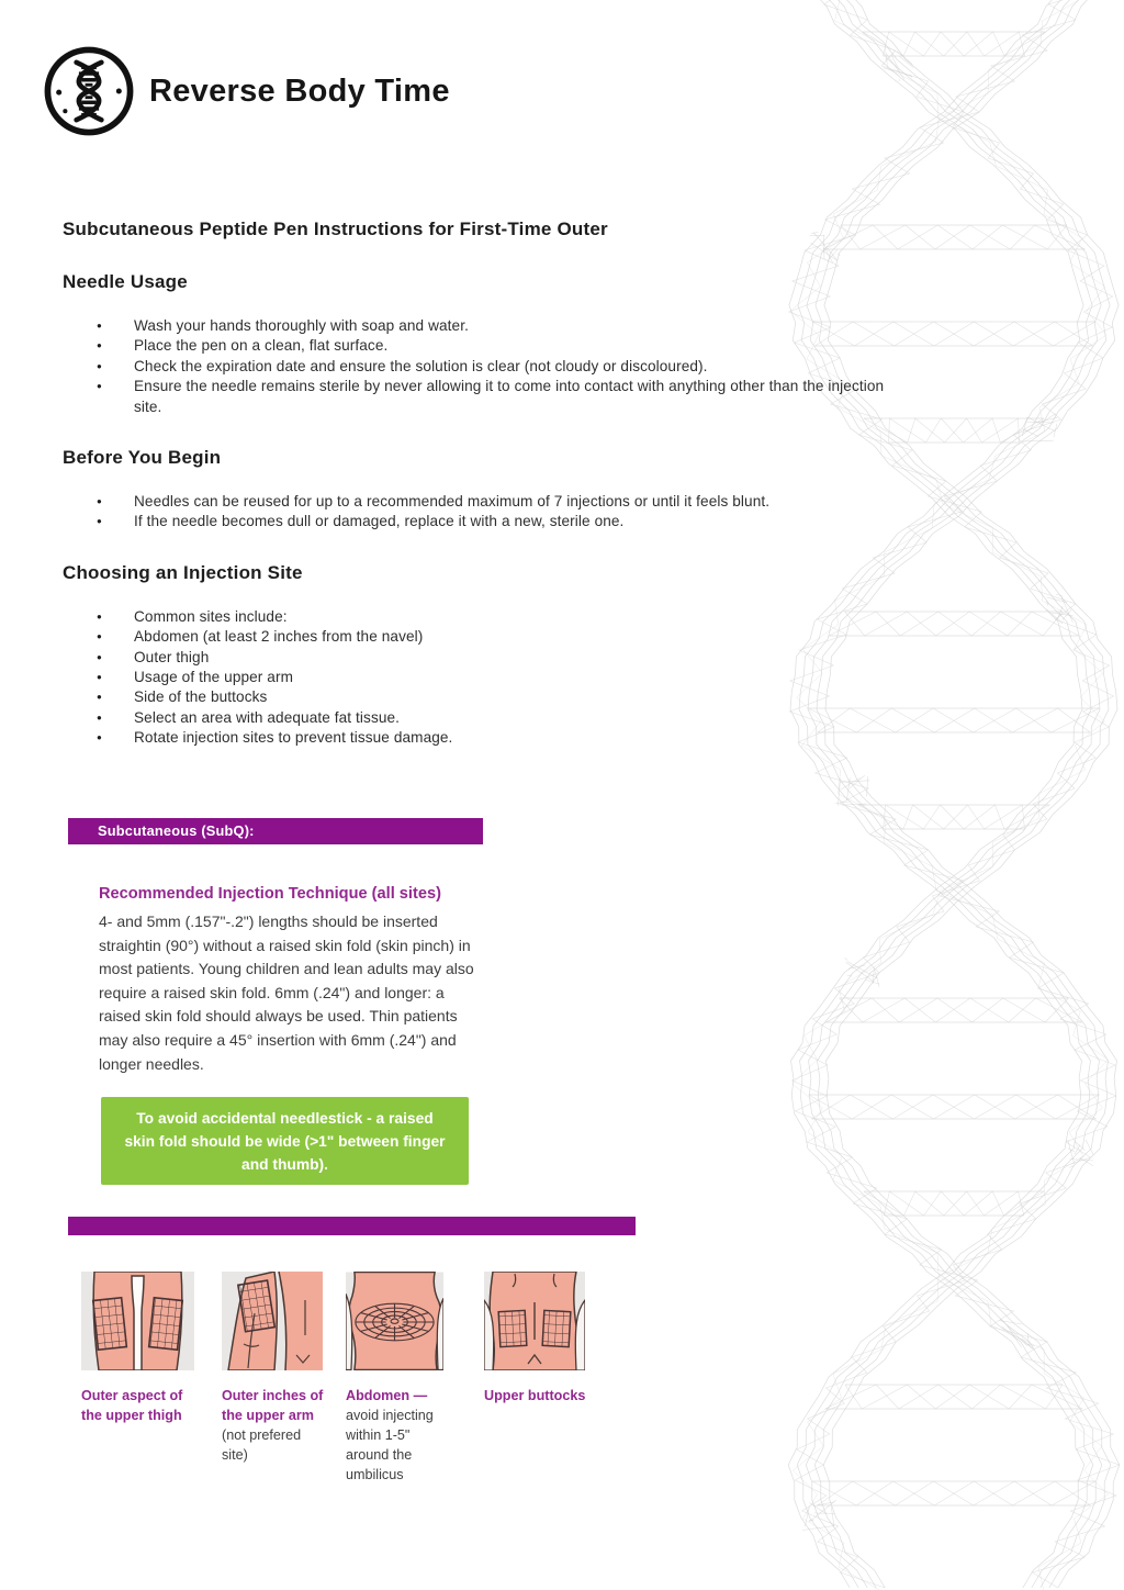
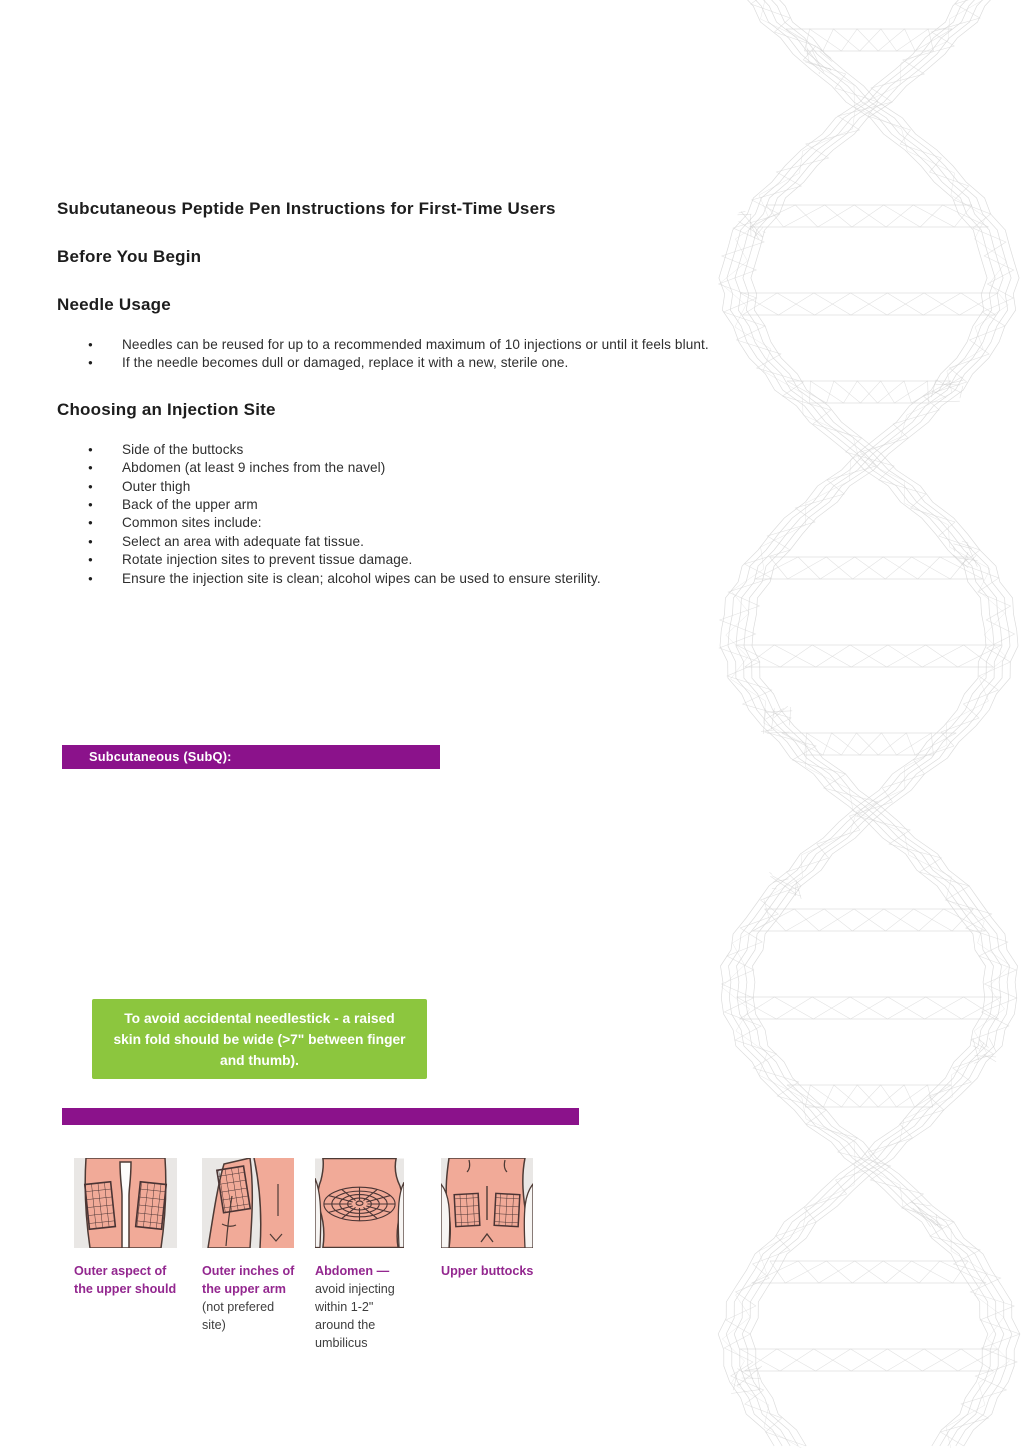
- Reverse Body Time
- Subcutaneous Peptide Pen Instructions for First-Time Outer
+ Subcutaneous Peptide Pen Instructions for First-Time Users
- Needle Usage
+ Before You Begin
- Wash your hands thoroughly with soap and water.
- Place the pen on a clean, flat surface.
- Check the expiration date and ensure the solution is clear (not cloudy or discoloured).
- Ensure the needle remains sterile by never allowing it to come into contact with anything other than the injection site.
- Before You Begin
+ Needle Usage
- Needles can be reused for up to a recommended maximum of 7 injections or until it feels blunt.
+ Needles can be reused for up to a recommended maximum of 10 injections or until it feels blunt.
  If the needle becomes dull or damaged, replace it with a new, sterile one.
  Choosing an Injection Site
- Common sites include:
+ Side of the buttocks
- Abdomen (at least 2 inches from the navel)
+ Abdomen (at least 9 inches from the navel)
  Outer thigh
- Usage of the upper arm
+ Back of the upper arm
- Side of the buttocks
+ Common sites include:
  Select an area with adequate fat tissue.
  Rotate injection sites to prevent tissue damage.
+ Ensure the injection site is clean; alcohol wipes can be used to ensure sterility.
  Subcutaneous (SubQ):
- Recommended Injection Technique (all sites)
- 4- and 5mm (.157"-.2") lengths should be inserted straightin (90°) without a raised skin fold (skin pinch) in most patients. Young children and lean adults may also require a raised skin fold. 6mm (.24") and longer: a raised skin fold should always be used. Thin patients may also require a 45° insertion with 6mm (.24") and longer needles.
- To avoid accidental needlestick - a raised skin fold should be wide (>1" between finger and thumb).
+ To avoid accidental needlestick - a raised skin fold should be wide (>7" between finger and thumb).
- Outer aspect of the upper thigh
+ Outer aspect of the upper should
  Outer inches of the upper arm
  (not prefered site)
  Abdomen —
- avoid injecting within 1-5" around the umbilicus
+ avoid injecting within 1-2" around the umbilicus
  Upper buttocks
